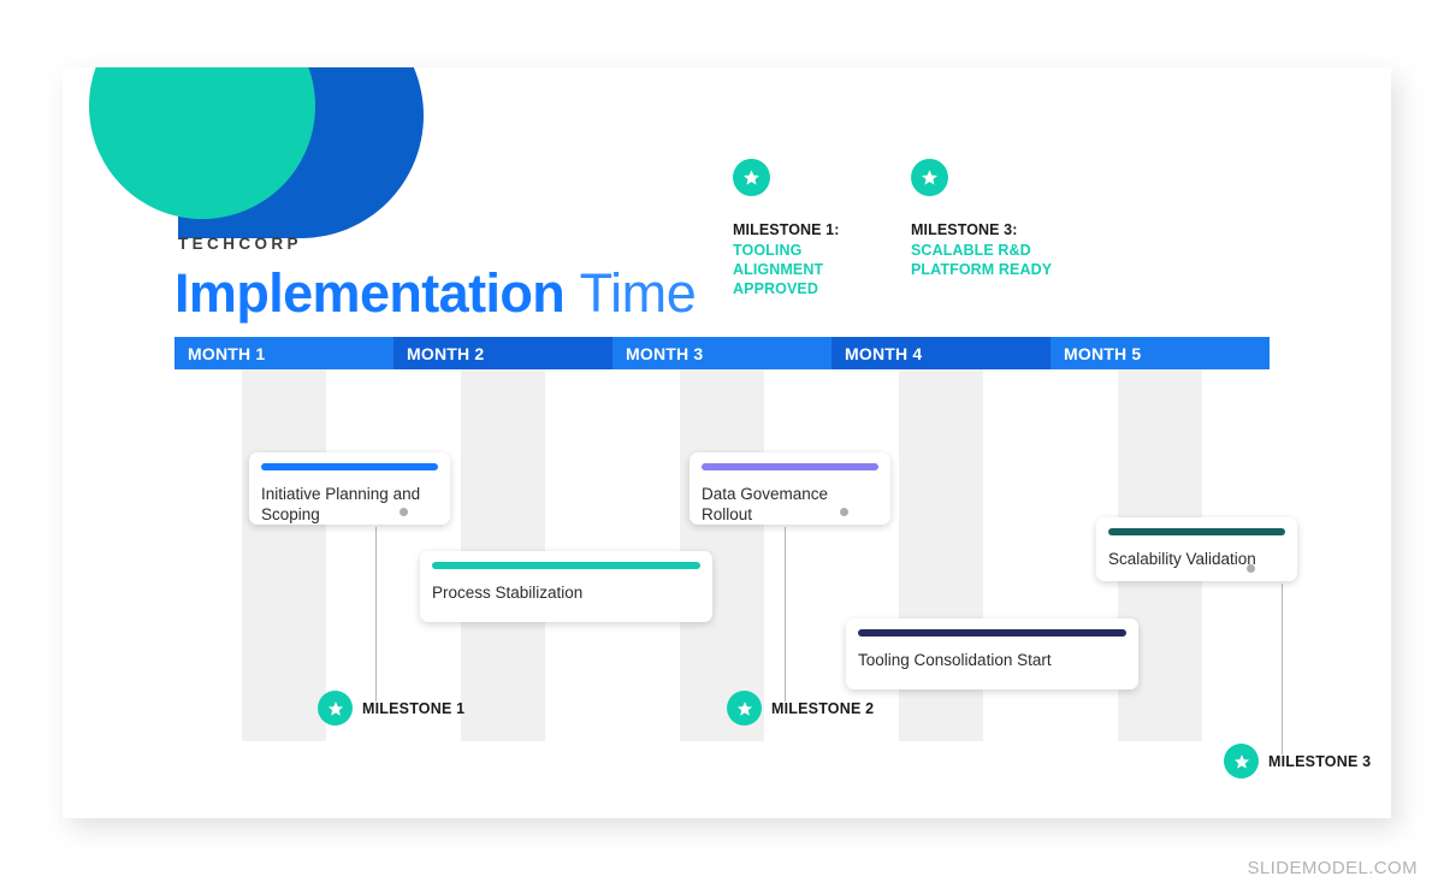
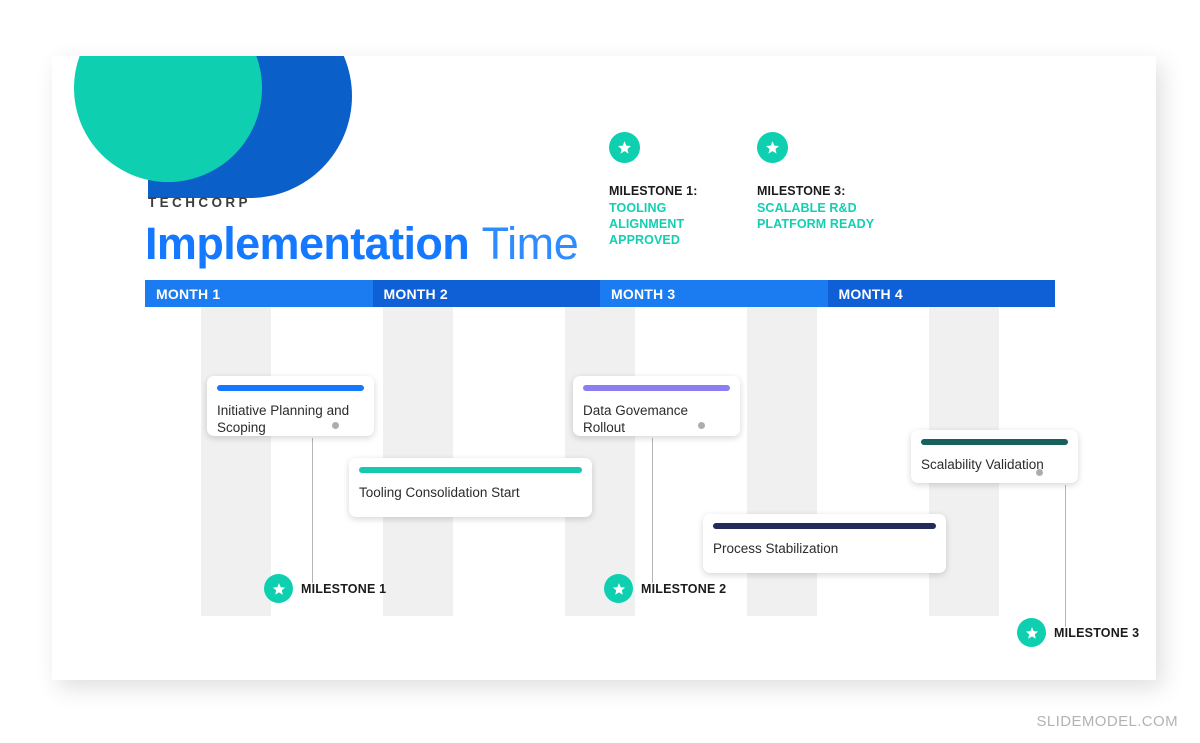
  TECHCORP
  Implementation Time
  MILESTONE 1:
  TOOLING ALIGNMENT APPROVED
  MILESTONE 3:
  SCALABLE R&D PLATFORM READY
  MONTH 1
  MONTH 2
  MONTH 3
  MONTH 4
- MONTH 5
  Initiative Planning and Scoping
- Process Stabilization
+ Tooling Consolidation Start
  Data Govemance Rollout
- Tooling Consolidation Start
+ Process Stabilization
  Scalability Validation
  MILESTONE 1
  MILESTONE 2
  MILESTONE 3
  SLIDEMODEL.COM
